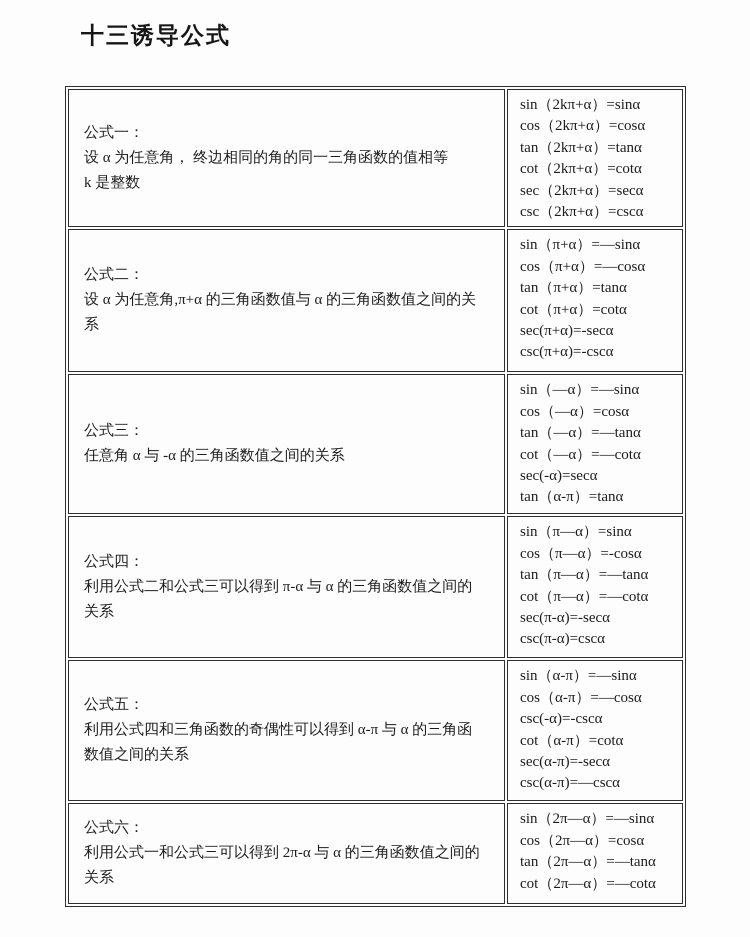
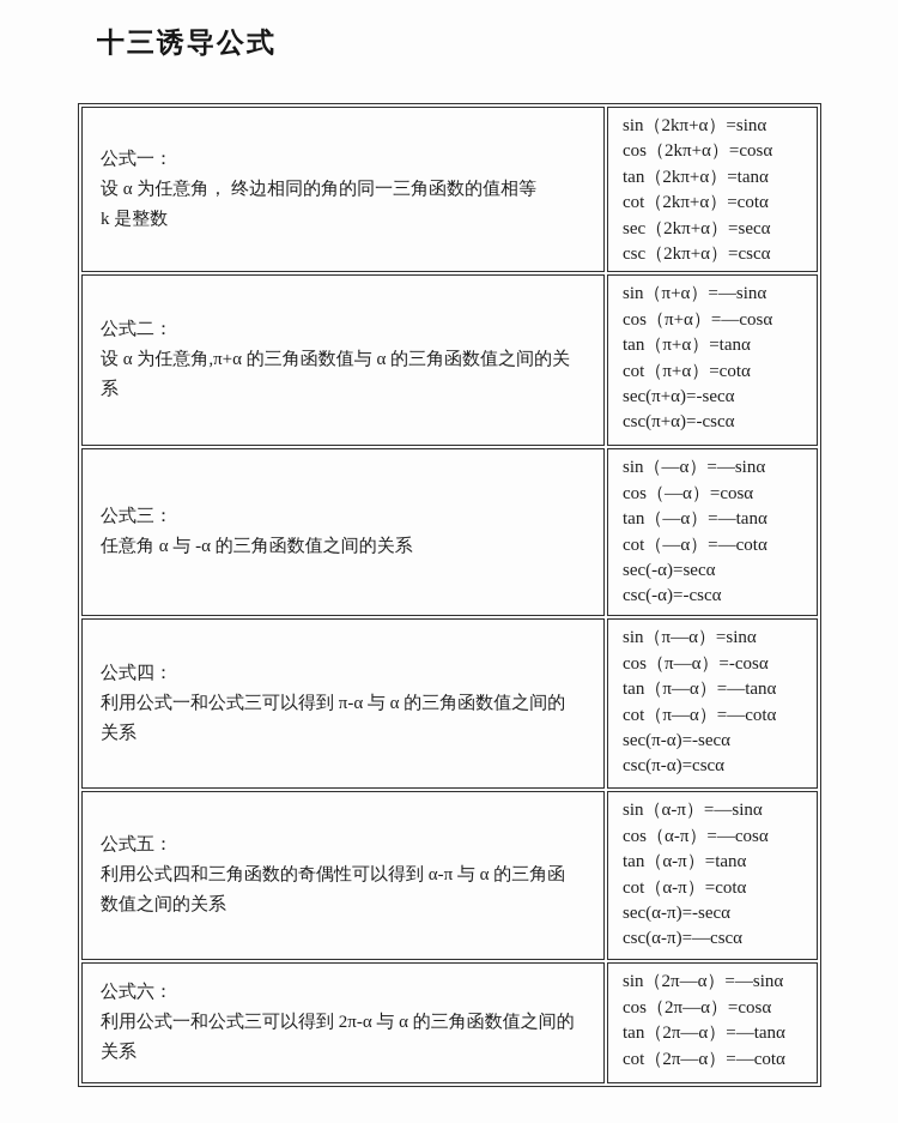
  十三诱导公式
  公式一：设 α 为任意角， 终边相同的角的同一三角函数的值相等k 是整数	sin（2kπ+α）=sinαcos（2kπ+α）=cosαtan（2kπ+α）=tanαcot（2kπ+α）=cotαsec（2kπ+α）=secαcsc（2kπ+α）=cscα
  公式二：设 α 为任意角,π+α 的三角函数值与 α 的三角函数值之间的关系	sin（π+α）=—sinαcos（π+α）=—cosαtan（π+α）=tanαcot（π+α）=cotαsec(π+α)=-secαcsc(π+α)=-cscα
- 公式三：任意角 α 与 -α 的三角函数值之间的关系	sin（—α）=—sinαcos（—α）=cosαtan（—α）=—tanαcot（—α）=—cotαsec(-α)=secαtan（α-π）=tanα
+ 公式三：任意角 α 与 -α 的三角函数值之间的关系	sin（—α）=—sinαcos（—α）=cosαtan（—α）=—tanαcot（—α）=—cotαsec(-α)=secαcsc(-α)=-cscα
- 公式四：利用公式二和公式三可以得到 π-α 与 α 的三角函数值之间的关系	sin（π—α）=sinαcos（π—α）=-cosαtan（π—α）=—tanαcot（π—α）=—cotαsec(π-α)=-secαcsc(π-α)=cscα
+ 公式四：利用公式一和公式三可以得到 π-α 与 α 的三角函数值之间的关系	sin（π—α）=sinαcos（π—α）=-cosαtan（π—α）=—tanαcot（π—α）=—cotαsec(π-α)=-secαcsc(π-α)=cscα
- 公式五：利用公式四和三角函数的奇偶性可以得到 α-π 与 α 的三角函数值之间的关系	sin（α-π）=—sinαcos（α-π）=—cosαcsc(-α)=-cscαcot（α-π）=cotαsec(α-π)=-secαcsc(α-π)=—cscα
+ 公式五：利用公式四和三角函数的奇偶性可以得到 α-π 与 α 的三角函数值之间的关系	sin（α-π）=—sinαcos（α-π）=—cosαtan（α-π）=tanαcot（α-π）=cotαsec(α-π)=-secαcsc(α-π)=—cscα
  公式六：利用公式一和公式三可以得到 2π-α 与 α 的三角函数值之间的关系	sin（2π—α）=—sinαcos（2π—α）=cosαtan（2π—α）=—tanαcot（2π—α）=—cotα
